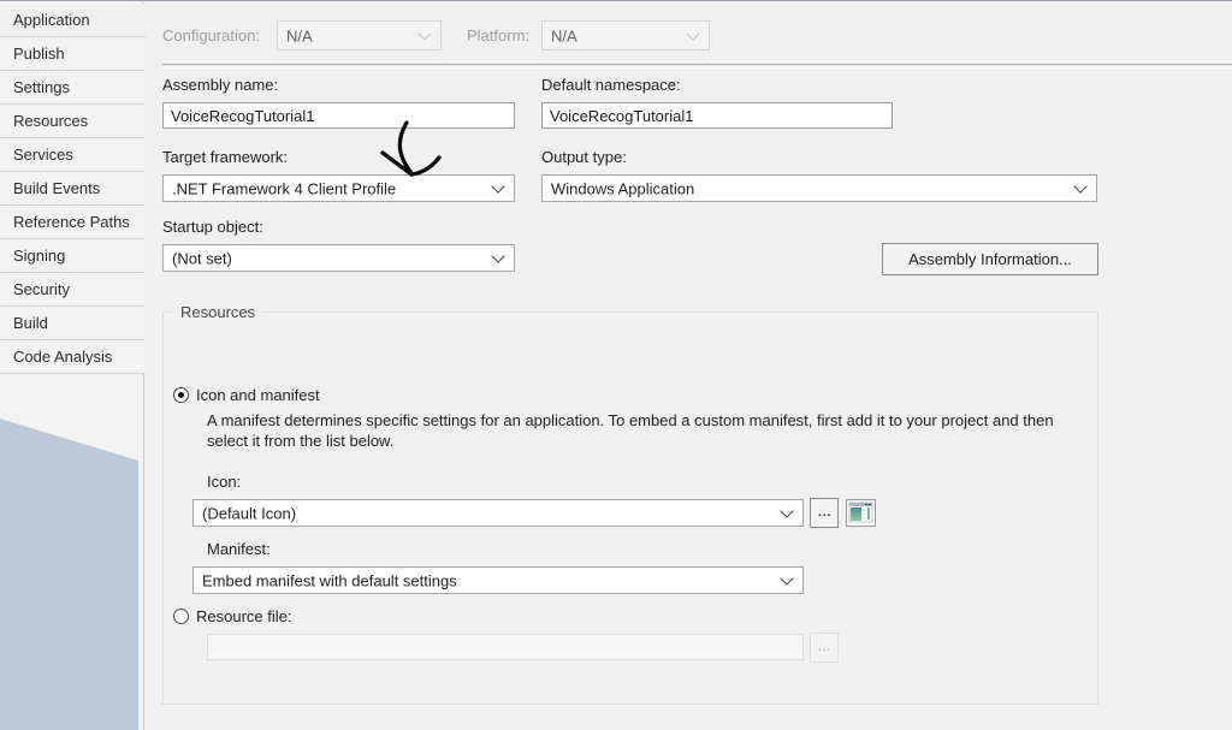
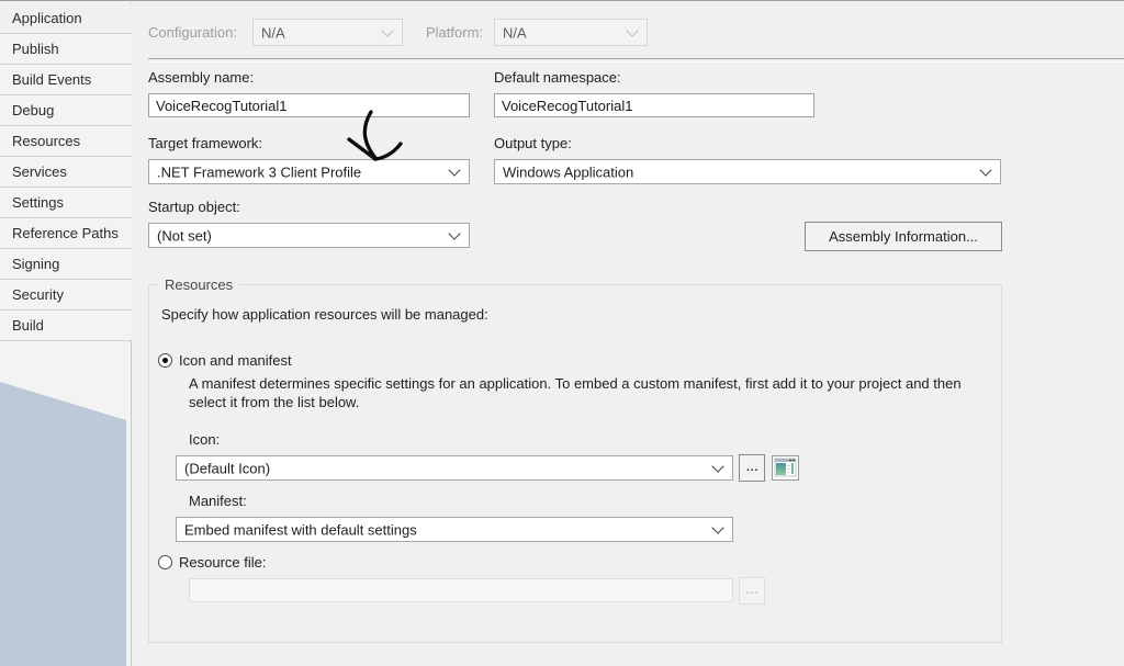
  Application
  Publish
- Settings
+ Build Events
+ Debug
  Resources
  Services
- Build Events
+ Settings
  Reference Paths
  Signing
  Security
  Build
- Code Analysis
  Configuration:
  N/A
  Platform:
  N/A
  Assembly name:
  VoiceRecogTutorial1
  Default namespace:
  VoiceRecogTutorial1
  Target framework:
- .NET Framework 4 Client Profile
+ .NET Framework 3 Client Profile
  Output type:
  Windows Application
  Startup object:
  (Not set)
  Assembly Information...
  Resources
+ Specify how application resources will be managed:
  Icon and manifest
  A manifest determines specific settings for an application. To embed a custom manifest, first add it to your project and then select it from the list below.
  Icon:
  (Default Icon)
  ...
  Manifest:
  Embed manifest with default settings
  Resource file:
  ...
